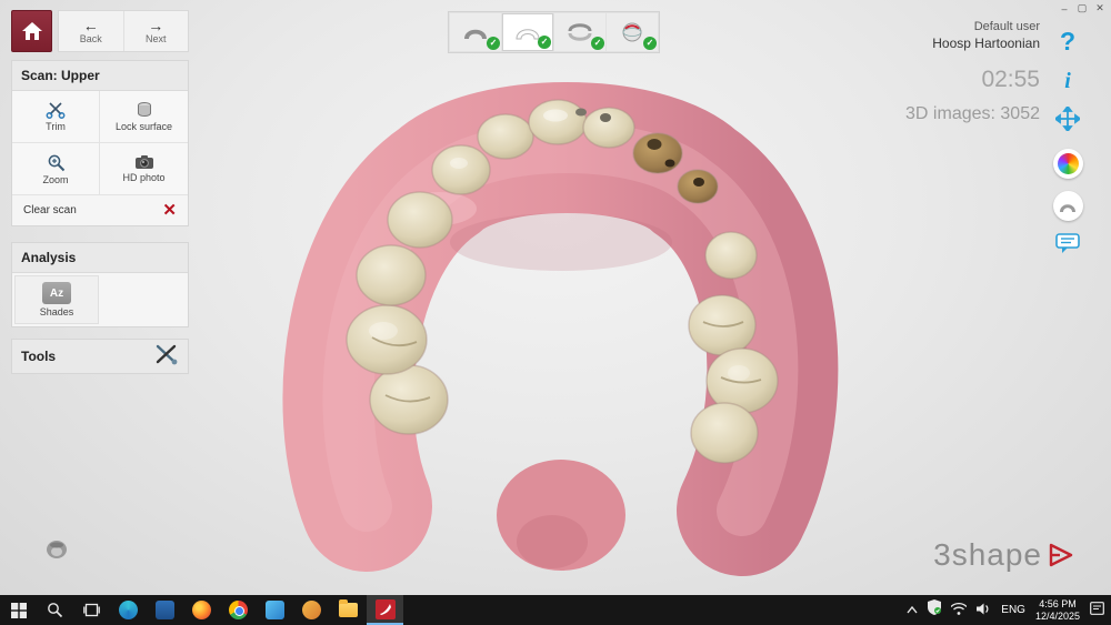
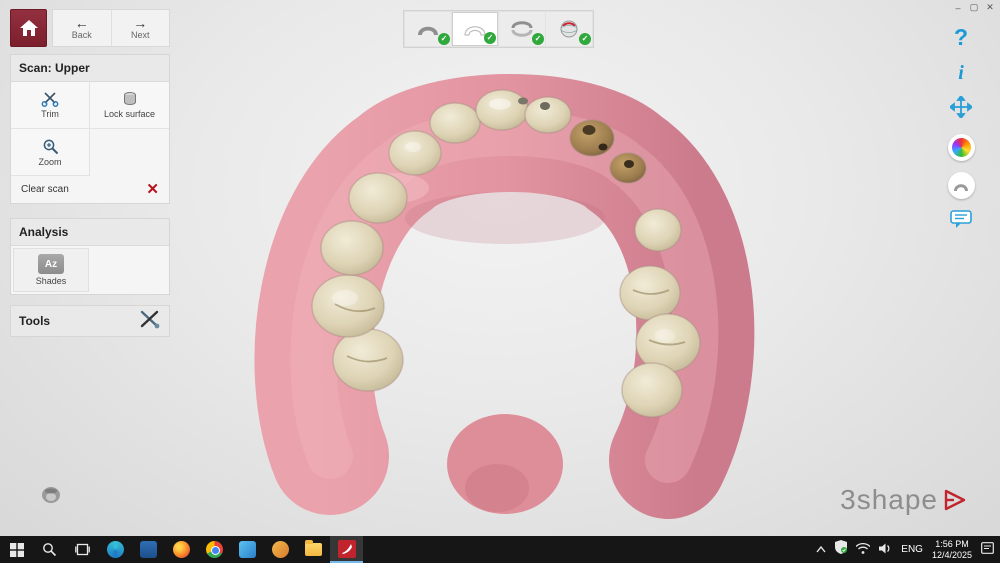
  –
  ▢
  ✕
  ←
  Back
  →
  Next
  Scan: Upper
  Trim
  Lock surface
  Zoom
- HD photo
  Clear scan
  ✕
  Analysis
  Az
  Shades
  Tools
  ✓
  ✓
  ✓
  ✓
- Default user
- Hoosp Hartoonian
- 02:55
- 3D images: 3052
  ?
  i
  3shape
  ENG
- 4:56 PM
+ 1:56 PM
  12/4/2025
